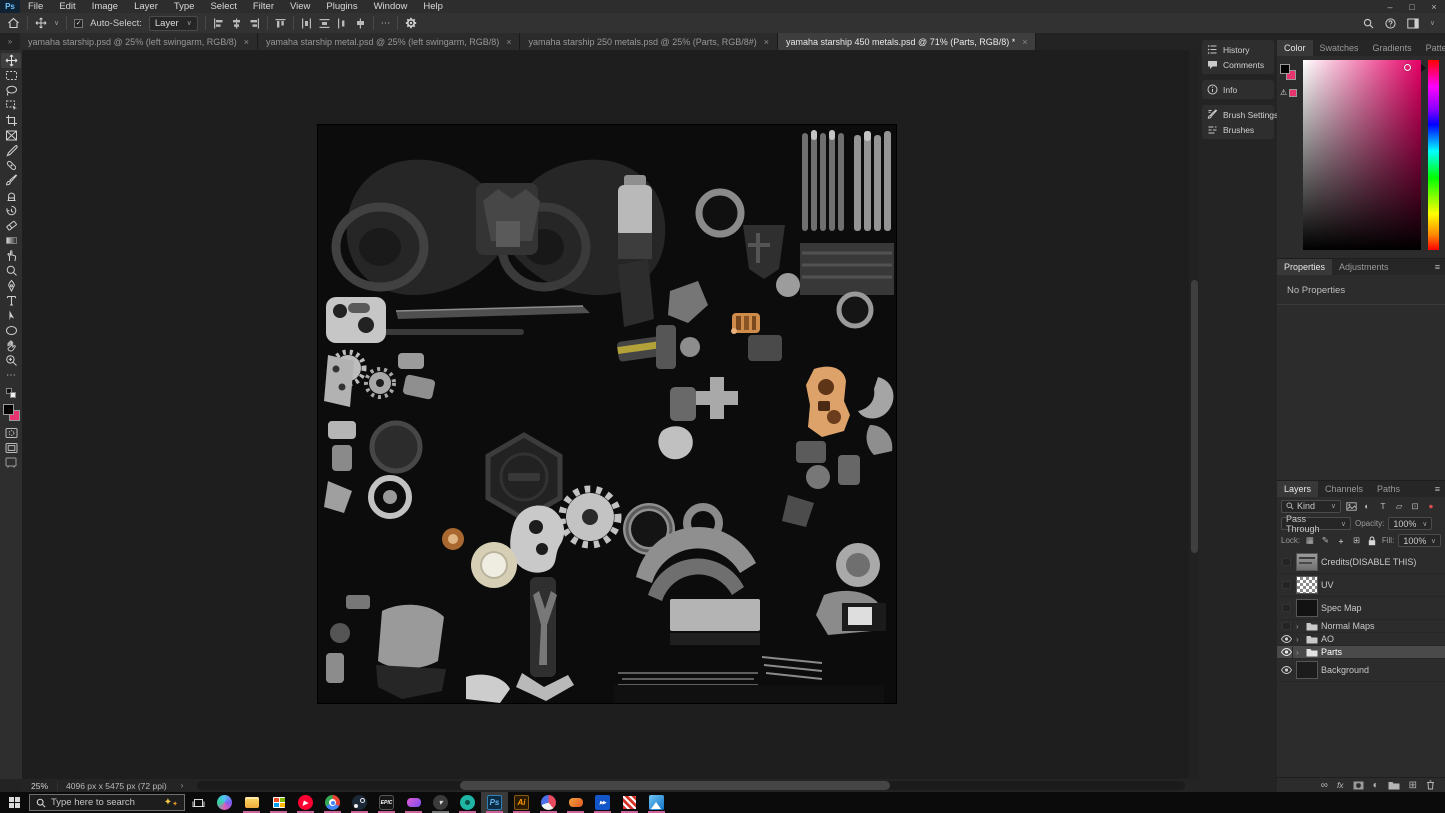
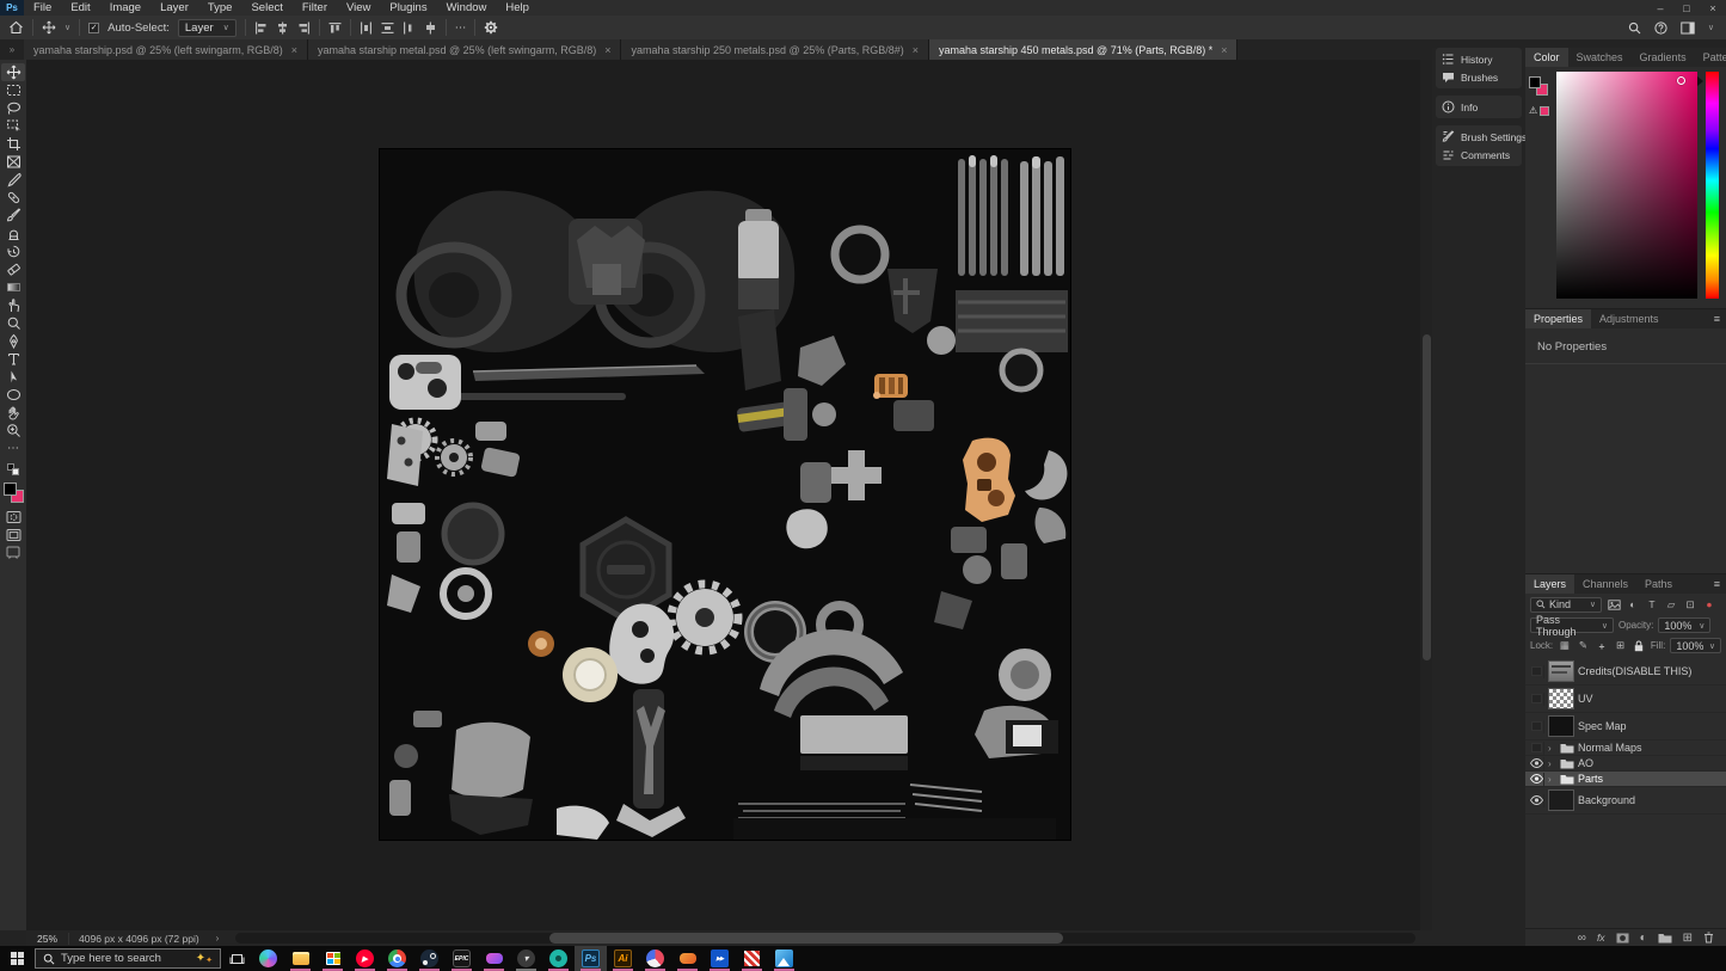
  Ps
  File
  Edit
  Image
  Layer
  Type
  Select
  Filter
  View
  Plugins
  Window
  Help
  –
  □
  ×
  Auto-Select:
  Layer
  ⋯
  »
  yamaha starship.psd @ 25% (left swingarm, RGB/8)
  ×
  yamaha starship metal.psd @ 25% (left swingarm, RGB/8)
  ×
  yamaha starship 250 metals.psd @ 25% (Parts, RGB/8#)
  ×
  yamaha starship 450 metals.psd @ 71% (Parts, RGB/8) *
  ×
  ⋯
  25%
- 4096 px x 5475 px (72 ppi)
+ 4096 px x 4096 px (72 ppi)
  ›
  History
- Comments
+ Brushes
  Info
  Brush Setting
- Brushes
+ Comments
  Color
  Swatches
  Gradients
  ⚠
  Properties
  Adjustments
  ≡
  No Properties
  Layers
  Channels
  Paths
  ≡
  Kind
  ◐
  T
  ▱
  ⊡
  ●
  Pass Through
  Opacity:
  100%
  Lock:
  ▦
  ✎
  +
  ⊞
  Fill:
  100%
  Credits(DISABLE THIS)
  UV
  Spec Map
  ›
  Normal Maps
  ›
  AO
  ›
  Parts
  Background
  ∞
  fx
  ◐
  ⊞
  Type here to search
  ✦
  ▾
  Ps
  Ai
